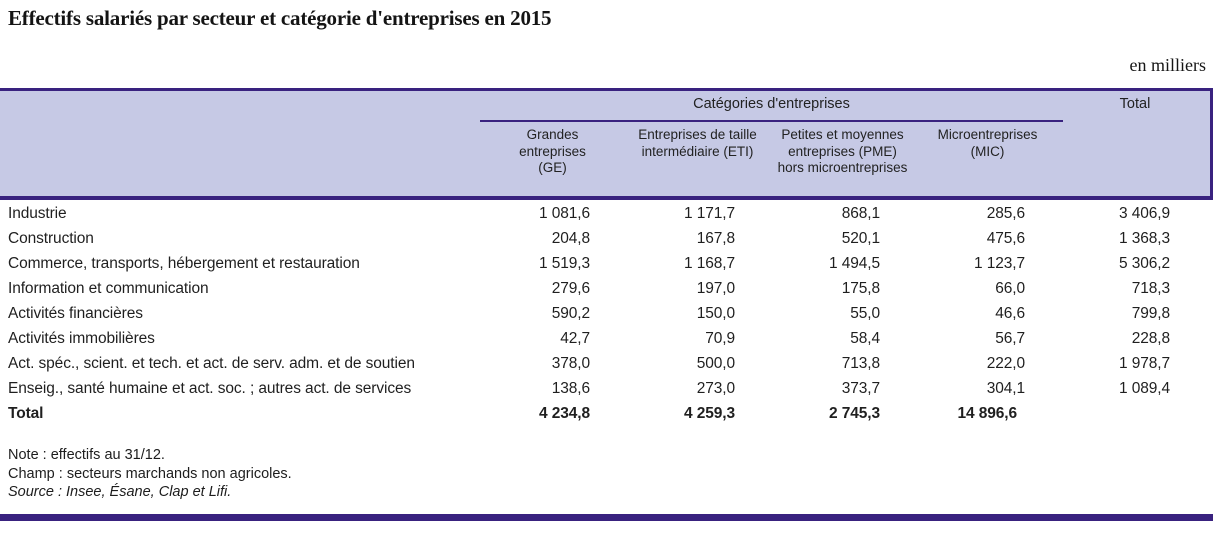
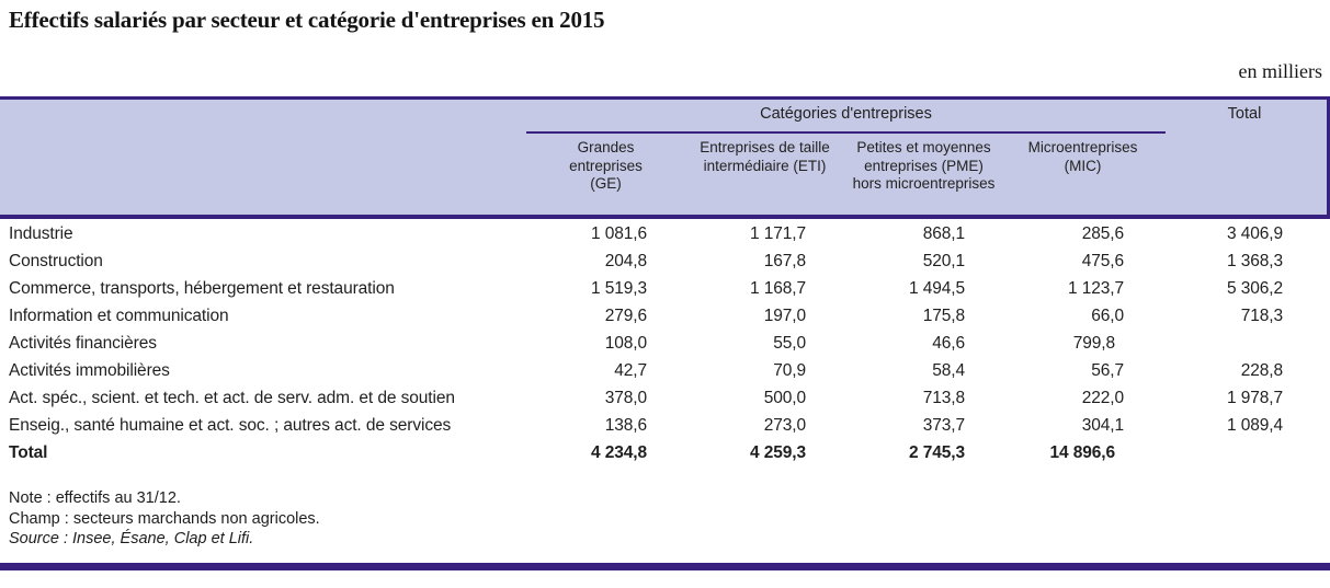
  Effectifs salariés par secteur et catégorie d'entreprises en 2015
  en milliers
  Catégories d'entreprises
  Grandes entreprises (GE)
  Entreprises de taille intermédiaire (ETI)
  Petites et moyennes entreprises (PME) hors microentreprises
  Microentreprises (MIC)
  Total
  Industrie
  1 081,6
  1 171,7
  868,1
  285,6
  3 406,9
  Construction
  204,8
  167,8
  520,1
  475,6
  1 368,3
  Commerce, transports, hébergement et restauration
  1 519,3
  1 168,7
  1 494,5
  1 123,7
  5 306,2
  Information et communication
  279,6
  197,0
  175,8
  66,0
  718,3
  Activités financières
- 590,2
- 150,0
+ 108,0
  55,0
  46,6
  799,8
  Activités immobilières
  42,7
  70,9
  58,4
  56,7
  228,8
  Act. spéc., scient. et tech. et act. de serv. adm. et de soutien
  378,0
  500,0
  713,8
  222,0
  1 978,7
  Enseig., santé humaine et act. soc. ; autres act. de services
  138,6
  273,0
  373,7
  304,1
  1 089,4
  Total
  4 234,8
  4 259,3
  2 745,3
  14 896,6
  Note : effectifs au 31/12.
  Champ : secteurs marchands non agricoles.
  Source : Insee, Ésane, Clap et Lifi.
